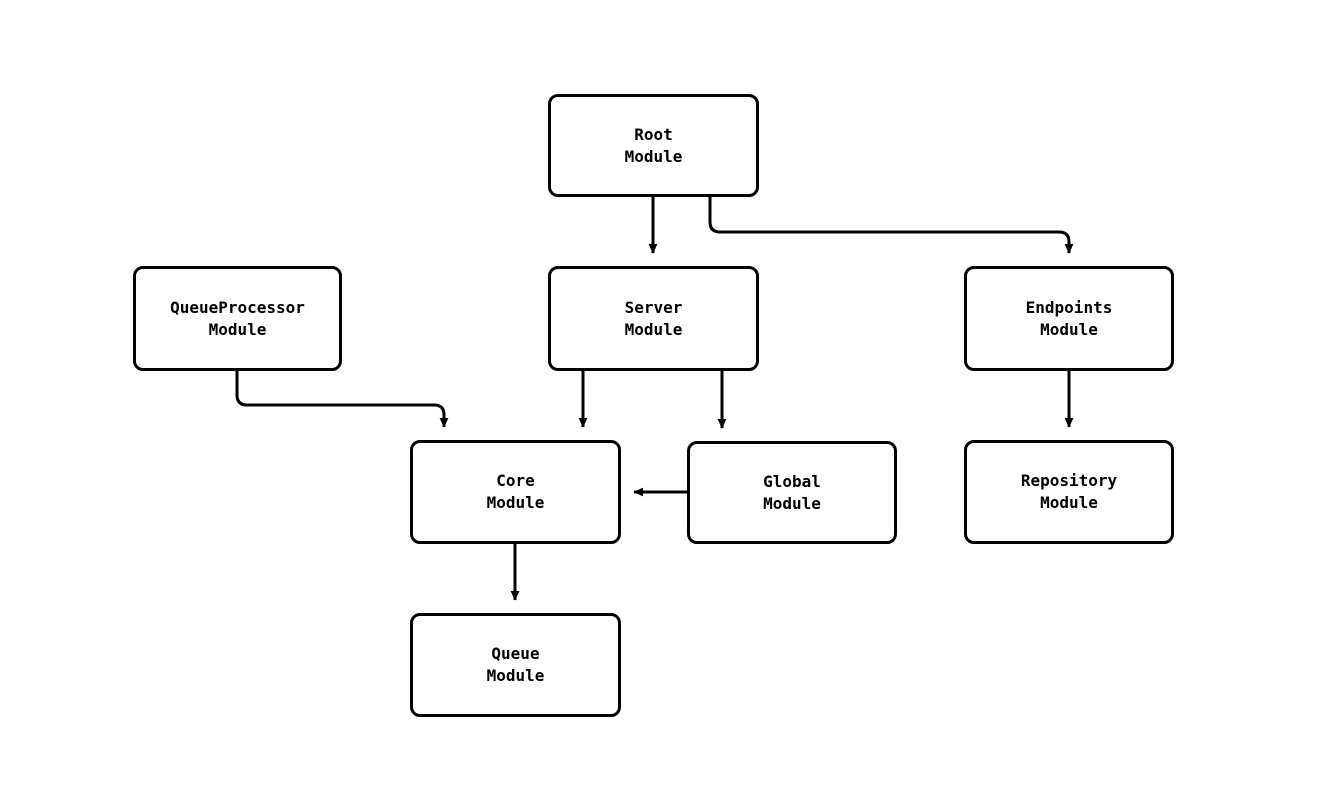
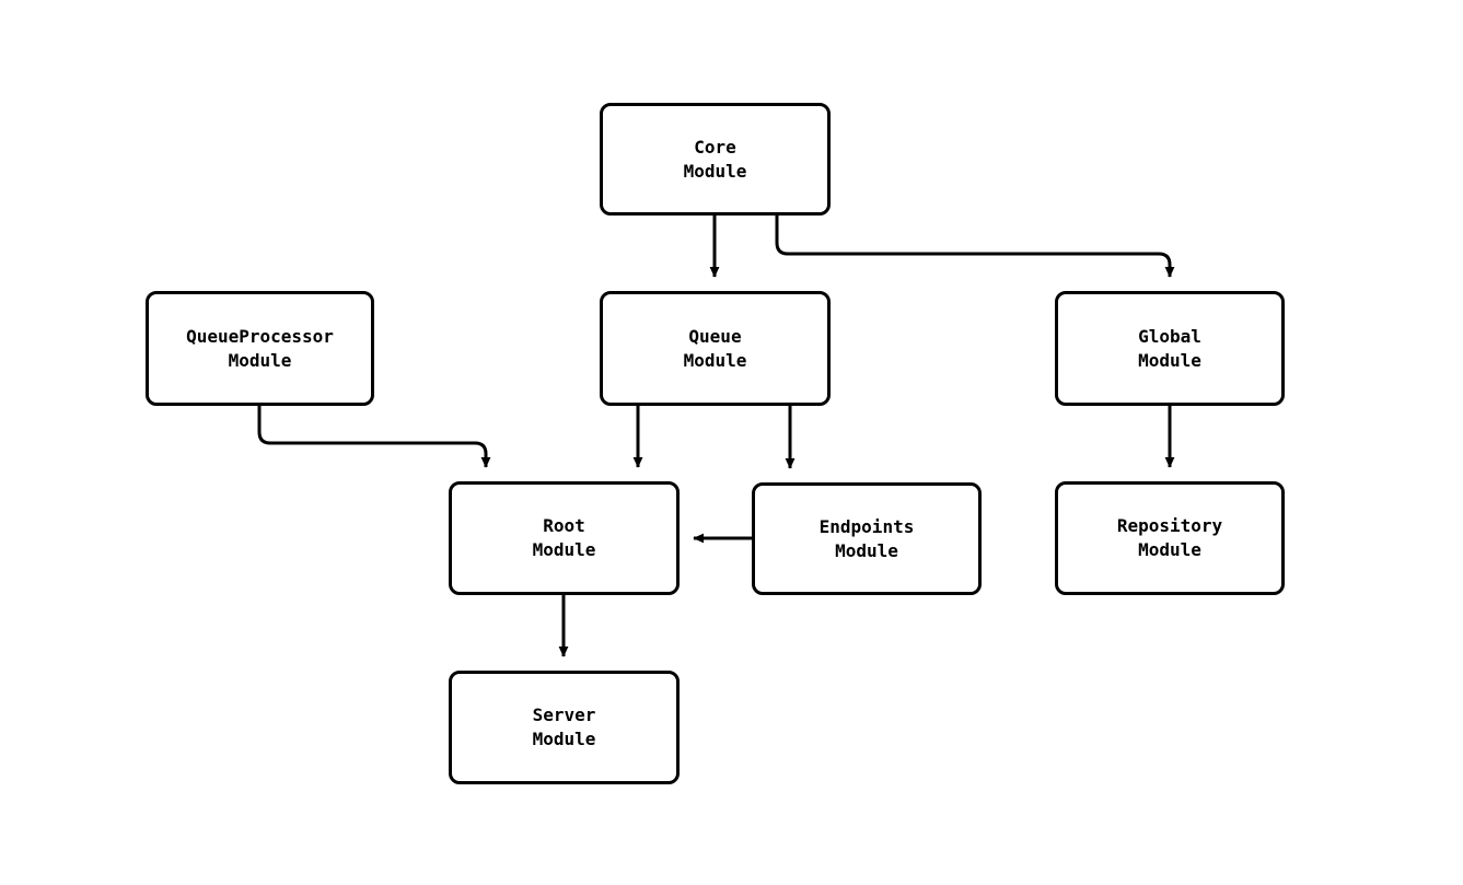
- Root
+ Core
  Module
  QueueProcessor
  Module
- Server
+ Queue
  Module
- Endpoints
+ Global
  Module
- Core
+ Root
  Module
- Global
+ Endpoints
  Module
  Repository
  Module
- Queue
+ Server
  Module
